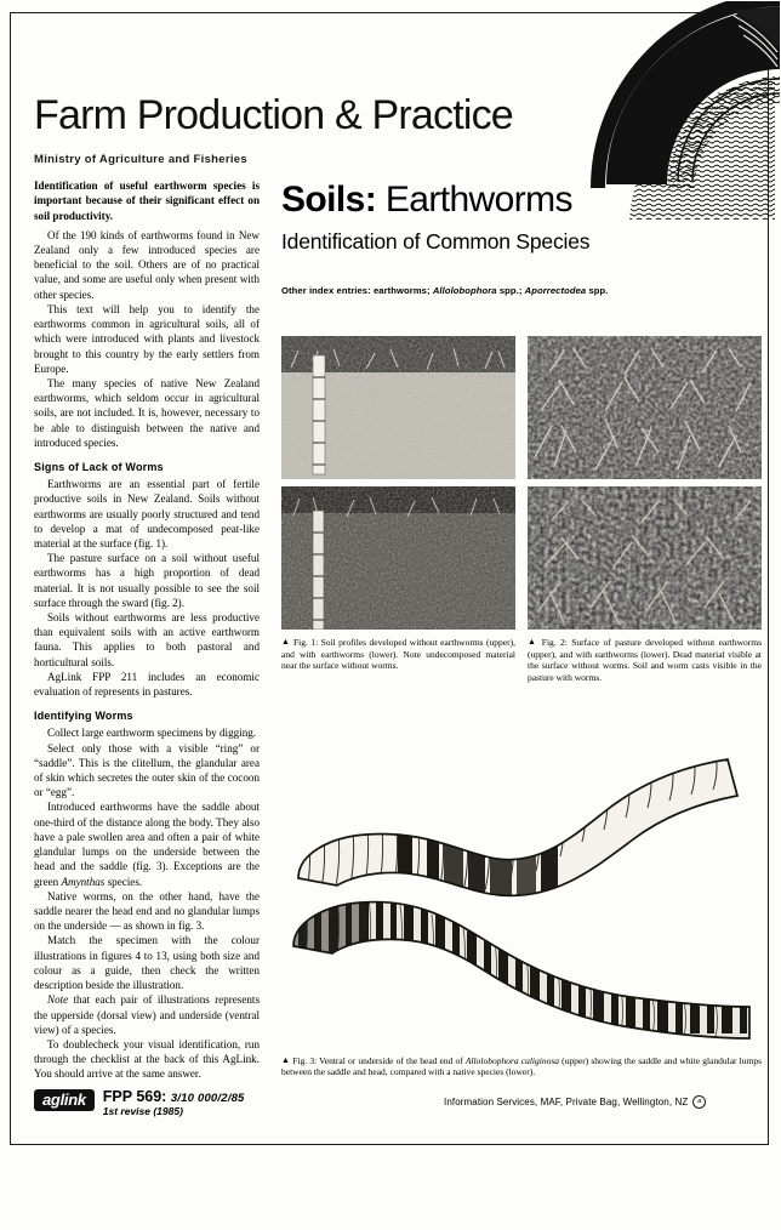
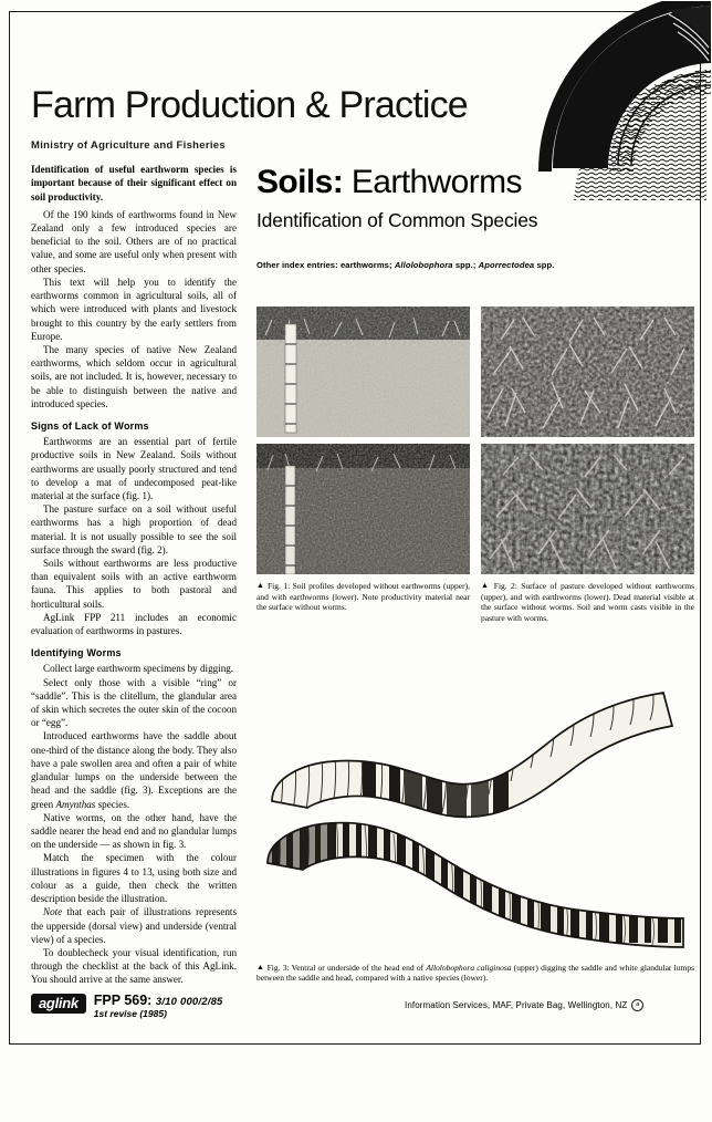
  Farm Production & Practice
  Ministry of Agriculture and Fisheries
  Identification of useful earthworm species is important because of their significant effect on soil productivity.
  Of the 190 kinds of earthworms found in New Zealand only a few introduced species are beneficial to the soil. Others are of no practical value, and some are useful only when present with other species.
  This text will help you to identify the earthworms common in agricultural soils, all of which were introduced with plants and livestock brought to this country by the early settlers from Europe.
  The many species of native New Zealand earthworms, which seldom occur in agricultural soils, are not included. It is, however, necessary to be able to distinguish between the native and introduced species.
  Signs of Lack of Worms
  Earthworms are an essential part of fertile productive soils in New Zealand. Soils without earthworms are usually poorly structured and tend to develop a mat of undecomposed peat-like material at the surface (fig. 1).
  The pasture surface on a soil without useful earthworms has a high proportion of dead material. It is not usually possible to see the soil surface through the sward (fig. 2).
  Soils without earthworms are less productive than equivalent soils with an active earthworm fauna. This applies to both pastoral and horticultural soils.
- AgLink FPP 211 includes an economic evaluation of represents in pastures.
+ AgLink FPP 211 includes an economic evaluation of earthworms in pastures.
  Identifying Worms
  Collect large earthworm specimens by digging.
  Select only those with a visible “ring” or “saddle”. This is the clitellum, the glandular area of skin which secretes the outer skin of the cocoon or “egg”.
  Introduced earthworms have the saddle about one-third of the distance along the body. They also have a pale swollen area and often a pair of white glandular lumps on the underside between the head and the saddle (fig. 3). Exceptions are the green Amynthas species.
  Native worms, on the other hand, have the saddle nearer the head end and no glandular lumps on the underside — as shown in fig. 3.
  Match the specimen with the colour illustrations in figures 4 to 13, using both size and colour as a guide, then check the written description beside the illustration.
  Note that each pair of illustrations represents the upperside (dorsal view) and underside (ventral view) of a species.
  To doublecheck your visual identification, run through the checklist at the back of this AgLink. You should arrive at the same answer.
  Soils: Earthworms
  Identification of Common Species
  Other index entries: earthworms; Allolobophora spp.; Aporrectodea spp.
- ▲ Fig. 1: Soil profiles developed without earthworms (upper), and with earthworms (lower). Note undecomposed material near the surface without worms.
+ ▲ Fig. 1: Soil profiles developed without earthworms (upper), and with earthworms (lower). Note productivity material near the surface without worms.
  ▲ Fig. 2: Surface of pasture developed without earthworms (upper), and with earthworms (lower). Dead material visible at the surface without worms. Soil and worm casts visible in the pasture with worms.
- ▲ Fig. 3: Ventral or underside of the head end of Allolobophora caliginosa (upper) showing the saddle and white glandular lumps between the saddle and head, compared with a native species (lower).
+ ▲ Fig. 3: Ventral or underside of the head end of Allolobophora caliginosa (upper) digging the saddle and white glandular lumps between the saddle and head, compared with a native species (lower).
  aglink
  FPP 569: 3/10 000/2/85
  1st revise (1985)
  Information Services, MAF, Private Bag, Wellington, NZ
